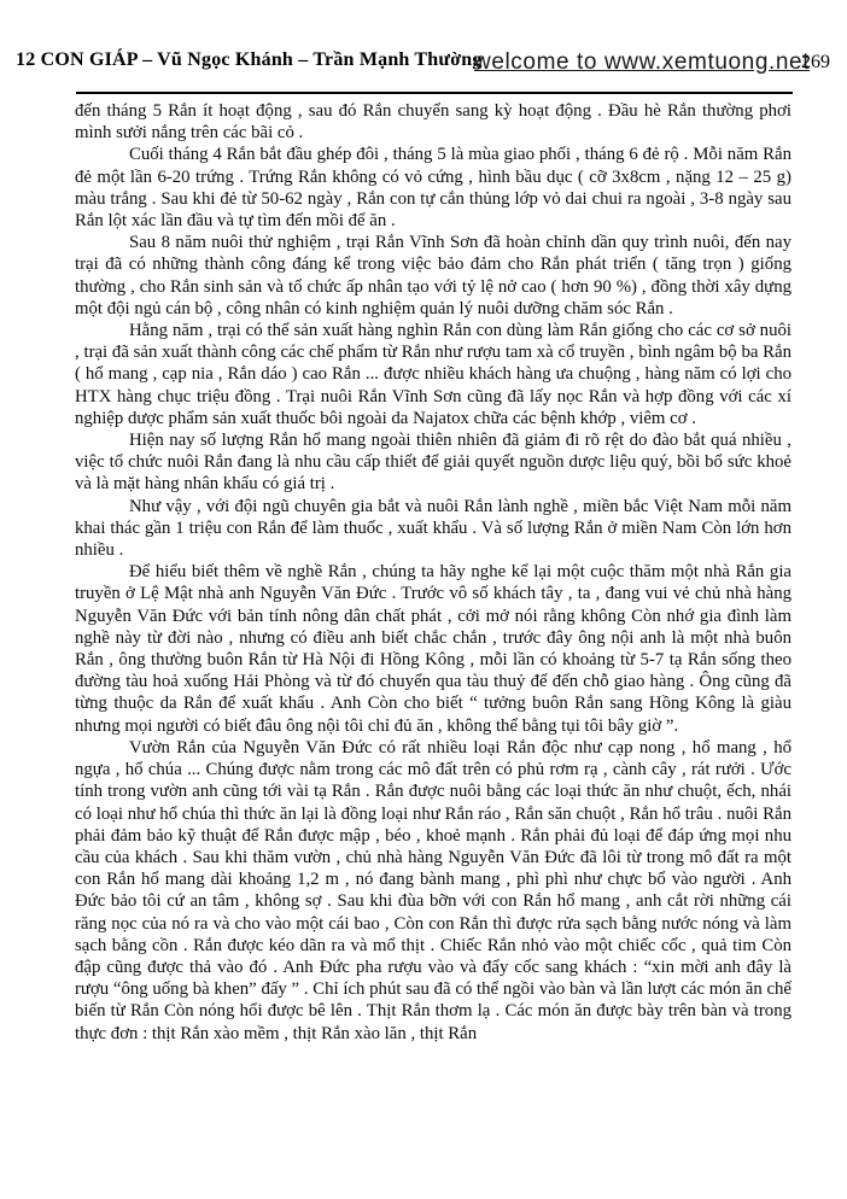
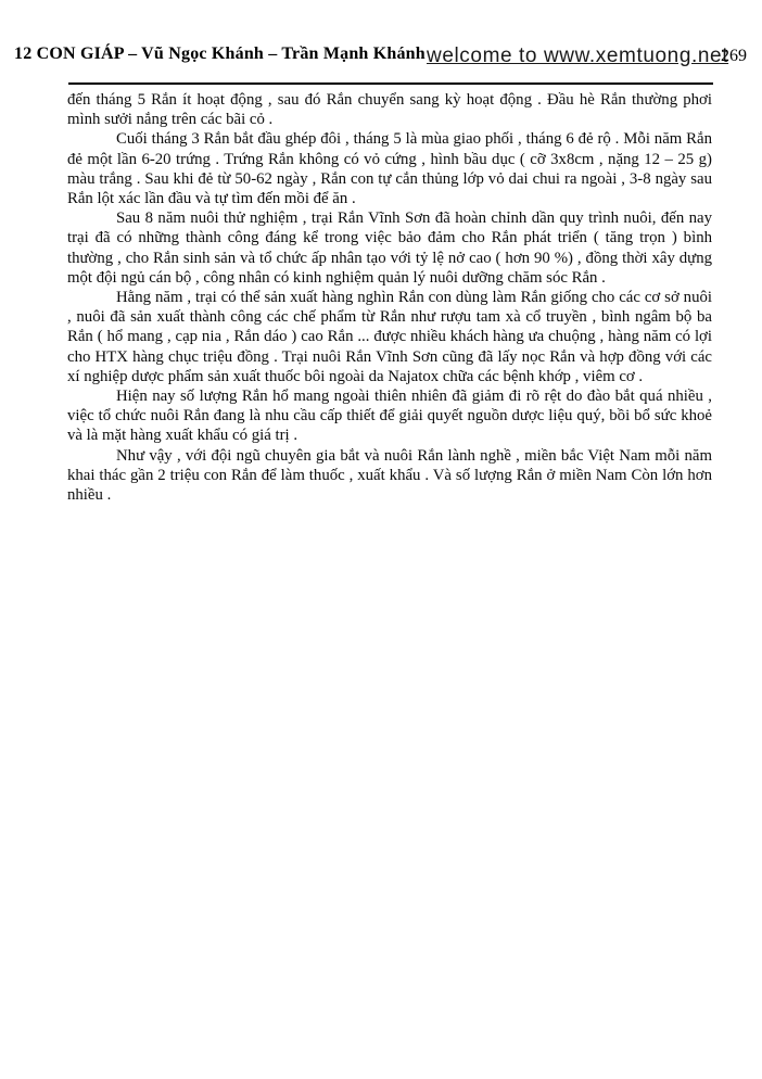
- 12 CON GIÁP – Vũ Ngọc Khánh – Trần Mạnh Thường
+ 12 CON GIÁP – Vũ Ngọc Khánh – Trần Mạnh Khánh
  welcome to www.xemtuong.net
  269
  đến tháng 5 Rắn ít hoạt động , sau đó Rắn chuyển sang kỳ hoạt động . Đầu hè Rắn thường phơi mình sưởi nắng trên các bãi cỏ .
- Cuối tháng 4 Rắn bắt đầu ghép đôi , tháng 5 là mùa giao phối , tháng 6 đẻ rộ . Mỗi năm Rắn đẻ một lần 6-20 trứng . Trứng Rắn không có vỏ cứng , hình bầu dục ( cỡ 3x8cm , nặng 12 – 25 g) màu trắng . Sau khi đẻ từ 50-62 ngày , Rắn con tự cắn thủng lớp vỏ dai chui ra ngoài , 3-8 ngày sau Rắn lột xác lần đầu và tự tìm đến mồi để ăn .
+ Cuối tháng 3 Rắn bắt đầu ghép đôi , tháng 5 là mùa giao phối , tháng 6 đẻ rộ . Mỗi năm Rắn đẻ một lần 6-20 trứng . Trứng Rắn không có vỏ cứng , hình bầu dục ( cỡ 3x8cm , nặng 12 – 25 g) màu trắng . Sau khi đẻ từ 50-62 ngày , Rắn con tự cắn thủng lớp vỏ dai chui ra ngoài , 3-8 ngày sau Rắn lột xác lần đầu và tự tìm đến mồi để ăn .
- Sau 8 năm nuôi thử nghiệm , trại Rắn Vĩnh Sơn đã hoàn chỉnh dần quy trình nuôi, đến nay trại đã có những thành công đáng kể trong việc bảo đảm cho Rắn phát triển ( tăng trọn ) giống thường , cho Rắn sinh sản và tổ chức ấp nhân tạo với tỷ lệ nở cao ( hơn 90 %) , đồng thời xây dựng một đội ngủ cán bộ , công nhân có kinh nghiệm quản lý nuôi dưỡng chăm sóc Rắn .
+ Sau 8 năm nuôi thử nghiệm , trại Rắn Vĩnh Sơn đã hoàn chỉnh dần quy trình nuôi, đến nay trại đã có những thành công đáng kể trong việc bảo đảm cho Rắn phát triển ( tăng trọn ) bình thường , cho Rắn sinh sản và tổ chức ấp nhân tạo với tỷ lệ nở cao ( hơn 90 %) , đồng thời xây dựng một đội ngủ cán bộ , công nhân có kinh nghiệm quản lý nuôi dưỡng chăm sóc Rắn .
- Hằng năm , trại có thể sản xuất hàng nghìn Rắn con dùng làm Rắn giống cho các cơ sở nuôi , trại đã sản xuất thành công các chế phẩm từ Rắn như rượu tam xà cổ truyền , bình ngâm bộ ba Rắn ( hổ mang , cạp nia , Rắn dáo ) cao Rắn ... được nhiều khách hàng ưa chuộng , hàng năm có lợi cho HTX hàng chục triệu đồng . Trại nuôi Rắn Vĩnh Sơn cũng đã lấy nọc Rắn và hợp đồng với các xí nghiệp dược phẩm sản xuất thuốc bôi ngoài da Najatox chữa các bệnh khớp , viêm cơ .
+ Hằng năm , trại có thể sản xuất hàng nghìn Rắn con dùng làm Rắn giống cho các cơ sở nuôi , nuôi đã sản xuất thành công các chế phẩm từ Rắn như rượu tam xà cổ truyền , bình ngâm bộ ba Rắn ( hổ mang , cạp nia , Rắn dáo ) cao Rắn ... được nhiều khách hàng ưa chuộng , hàng năm có lợi cho HTX hàng chục triệu đồng . Trại nuôi Rắn Vĩnh Sơn cũng đã lấy nọc Rắn và hợp đồng với các xí nghiệp dược phẩm sản xuất thuốc bôi ngoài da Najatox chữa các bệnh khớp , viêm cơ .
- Hiện nay số lượng Rắn hổ mang ngoài thiên nhiên đã giảm đi rõ rệt do đào bắt quá nhiều , việc tổ chức nuôi Rắn đang là nhu cầu cấp thiết để giải quyết nguồn dược liệu quý, bồi bổ sức khoẻ và là mặt hàng nhân khẩu có giá trị .
+ Hiện nay số lượng Rắn hổ mang ngoài thiên nhiên đã giảm đi rõ rệt do đào bắt quá nhiều , việc tổ chức nuôi Rắn đang là nhu cầu cấp thiết để giải quyết nguồn dược liệu quý, bồi bổ sức khoẻ và là mặt hàng xuất khẩu có giá trị .
- Như vậy , với đội ngũ chuyên gia bắt và nuôi Rắn lành nghề , miền bắc Việt Nam mỗi năm khai thác gần 1 triệu con Rắn để làm thuốc , xuất khẩu . Và số lượng Rắn ở miền Nam Còn lớn hơn nhiều .
+ Như vậy , với đội ngũ chuyên gia bắt và nuôi Rắn lành nghề , miền bắc Việt Nam mỗi năm khai thác gần 2 triệu con Rắn để làm thuốc , xuất khẩu . Và số lượng Rắn ở miền Nam Còn lớn hơn nhiều .
- Để hiểu biết thêm về nghề Rắn , chúng ta hãy nghe kể lại một cuộc thăm một nhà Rắn gia truyền ở Lệ Mật nhà anh Nguyễn Văn Đức . Trước vô số khách tây , ta , đang vui vẻ chủ nhà hàng Nguyễn Văn Đức với bản tính nông dân chất phát , cởi mở nói rằng không Còn nhớ gia đình làm nghề này từ đời nào , nhưng có điều anh biết chắc chắn , trước đây ông nội anh là một nhà buôn Rắn , ông thường buôn Rắn từ Hà Nội đi Hồng Kông , mỗi lần có khoảng từ 5-7 tạ Rắn sống theo đường tàu hoả xuống Hải Phòng và từ đó chuyển qua tàu thuỷ để đến chỗ giao hàng . Ông cũng đã từng thuộc da Rắn để xuất khẩu . Anh Còn cho biết “ tưởng buôn Rắn sang Hồng Kông là giàu nhưng mọi người có biết đâu ông nội tôi chỉ đủ ăn , không thể bằng tụi tôi bây giờ ”.
- Vườn Rắn của Nguyễn Văn Đức có rất nhiều loại Rắn độc như cạp nong , hổ mang , hổ ngựa , hổ chúa ... Chúng được nằm trong các mô đất trên có phủ rơm rạ , cành cây , rát rưởi . Ước tính trong vườn anh cũng tới vài tạ Rắn . Rắn được nuôi bằng các loại thức ăn như chuột, ếch, nhái có loại như hổ chúa thì thức ăn lại là đồng loại như Rắn ráo , Rắn săn chuột , Rắn hổ trâu . nuôi Rắn phải đảm bảo kỹ thuật để Rắn được mập , béo , khoẻ mạnh . Rắn phải đủ loại để đáp ứng mọi nhu cầu của khách . Sau khi thăm vườn , chủ nhà hàng Nguyễn Văn Đức đã lôi từ trong mô đất ra một con Rắn hổ mang dài khoảng 1,2 m , nó đang bành mang , phì phì như chực bổ vào người . Anh Đức bảo tôi cứ an tâm , không sợ . Sau khi đùa bỡn với con Rắn hổ mang , anh cắt rời những cái răng nọc của nó ra và cho vào một cái bao , Còn con Rắn thì được rửa sạch bằng nước nóng và làm sạch bằng cồn . Rắn được kéo dãn ra và mổ thịt . Chiếc Rắn nhỏ vào một chiếc cốc , quả tim Còn đập cũng được thả vào đó . Anh Đức pha rượu vào và đẩy cốc sang khách : “xin mời anh đây là rượu “ông uống bà khen” đấy ” . Chỉ ích phút sau đã có thể ngồi vào bàn và lần lượt các món ăn chế biến từ Rắn Còn nóng hổi được bê lên . Thịt Rắn thơm lạ . Các món ăn được bày trên bàn và trong thực đơn : thịt Rắn xào mềm , thịt Rắn xào lăn , thịt Rắn
